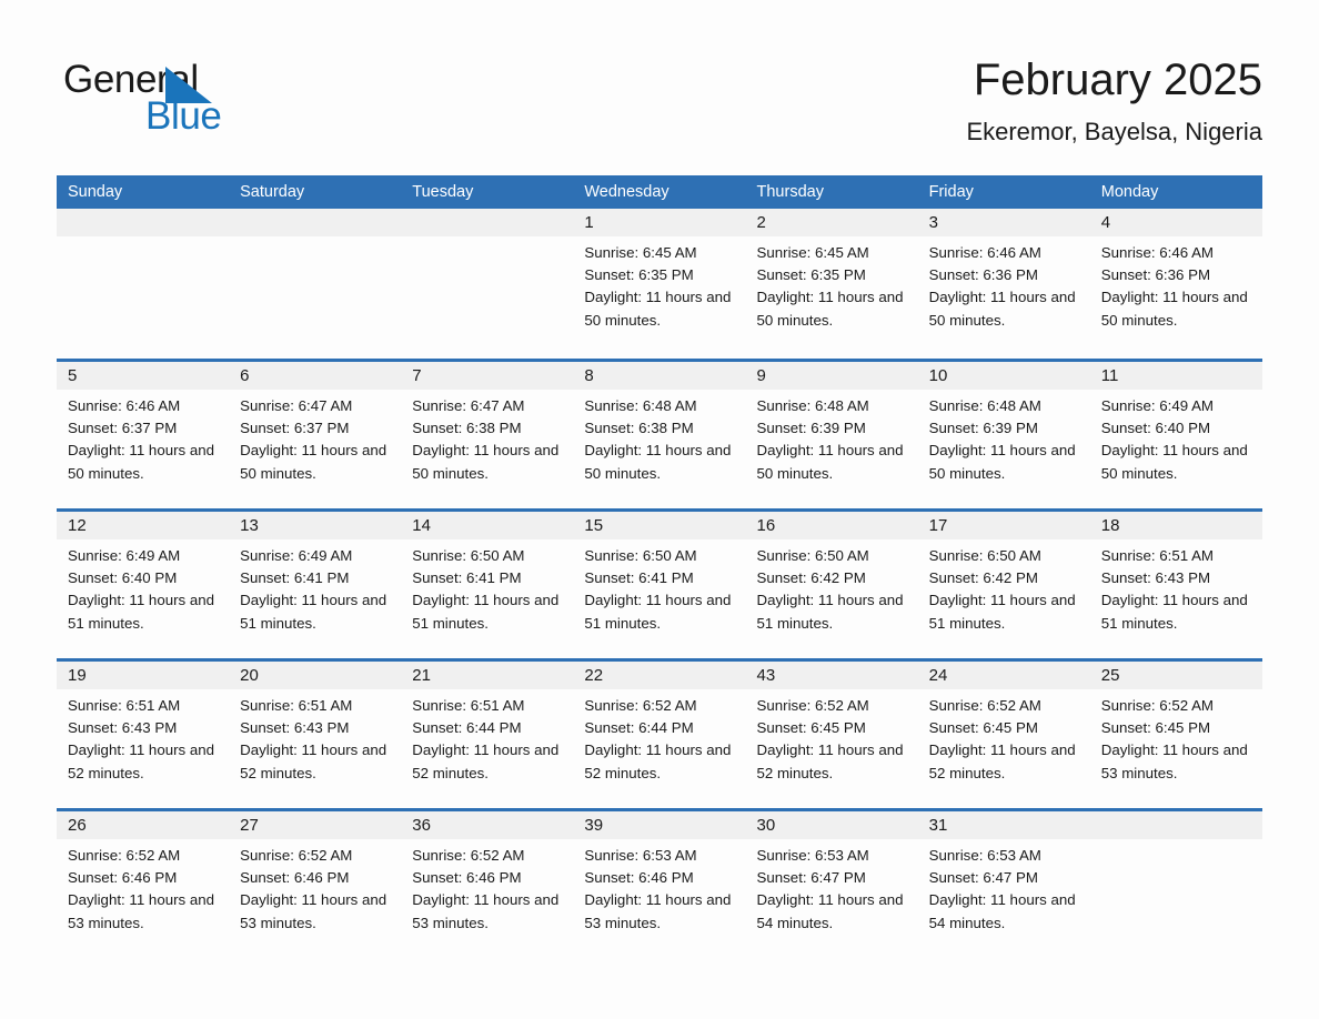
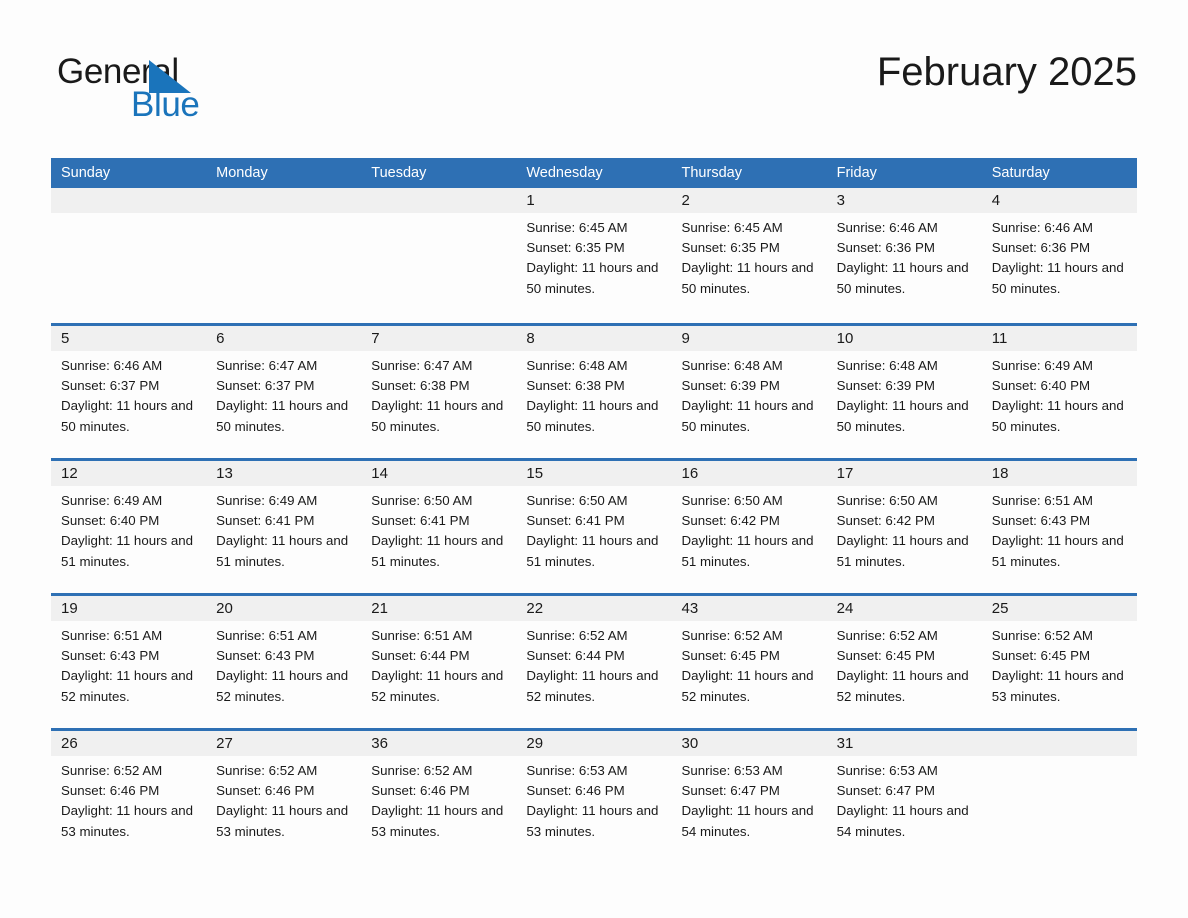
  General
  Blue
  February 2025
- Ekeremor, Bayelsa, Nigeria
  Sunday
- Saturday
+ Monday
  Tuesday
  Wednesday
  Thursday
  Friday
- Monday
+ Saturday
  1
  Sunrise: 6:45 AM
  Sunset: 6:35 PM
  Daylight: 11 hours and 50 minutes.
  2
  Sunrise: 6:45 AM
  Sunset: 6:35 PM
  Daylight: 11 hours and 50 minutes.
  3
  Sunrise: 6:46 AM
  Sunset: 6:36 PM
  Daylight: 11 hours and 50 minutes.
  4
  Sunrise: 6:46 AM
  Sunset: 6:36 PM
  Daylight: 11 hours and 50 minutes.
  5
  Sunrise: 6:46 AM
  Sunset: 6:37 PM
  Daylight: 11 hours and 50 minutes.
  6
  Sunrise: 6:47 AM
  Sunset: 6:37 PM
  Daylight: 11 hours and 50 minutes.
  7
  Sunrise: 6:47 AM
  Sunset: 6:38 PM
  Daylight: 11 hours and 50 minutes.
  8
  Sunrise: 6:48 AM
  Sunset: 6:38 PM
  Daylight: 11 hours and 50 minutes.
  9
  Sunrise: 6:48 AM
  Sunset: 6:39 PM
  Daylight: 11 hours and 50 minutes.
  10
  Sunrise: 6:48 AM
  Sunset: 6:39 PM
  Daylight: 11 hours and 50 minutes.
  11
  Sunrise: 6:49 AM
  Sunset: 6:40 PM
  Daylight: 11 hours and 50 minutes.
  12
  Sunrise: 6:49 AM
  Sunset: 6:40 PM
  Daylight: 11 hours and 51 minutes.
  13
  Sunrise: 6:49 AM
  Sunset: 6:41 PM
  Daylight: 11 hours and 51 minutes.
  14
  Sunrise: 6:50 AM
  Sunset: 6:41 PM
  Daylight: 11 hours and 51 minutes.
  15
  Sunrise: 6:50 AM
  Sunset: 6:41 PM
  Daylight: 11 hours and 51 minutes.
  16
  Sunrise: 6:50 AM
  Sunset: 6:42 PM
  Daylight: 11 hours and 51 minutes.
  17
  Sunrise: 6:50 AM
  Sunset: 6:42 PM
  Daylight: 11 hours and 51 minutes.
  18
  Sunrise: 6:51 AM
  Sunset: 6:43 PM
  Daylight: 11 hours and 51 minutes.
  19
  Sunrise: 6:51 AM
  Sunset: 6:43 PM
  Daylight: 11 hours and 52 minutes.
  20
  Sunrise: 6:51 AM
  Sunset: 6:43 PM
  Daylight: 11 hours and 52 minutes.
  21
  Sunrise: 6:51 AM
  Sunset: 6:44 PM
  Daylight: 11 hours and 52 minutes.
  22
  Sunrise: 6:52 AM
  Sunset: 6:44 PM
  Daylight: 11 hours and 52 minutes.
  43
  Sunrise: 6:52 AM
  Sunset: 6:45 PM
  Daylight: 11 hours and 52 minutes.
  24
  Sunrise: 6:52 AM
  Sunset: 6:45 PM
  Daylight: 11 hours and 52 minutes.
  25
  Sunrise: 6:52 AM
  Sunset: 6:45 PM
  Daylight: 11 hours and 53 minutes.
  26
  Sunrise: 6:52 AM
  Sunset: 6:46 PM
  Daylight: 11 hours and 53 minutes.
  27
  Sunrise: 6:52 AM
  Sunset: 6:46 PM
  Daylight: 11 hours and 53 minutes.
  36
  Sunrise: 6:52 AM
  Sunset: 6:46 PM
  Daylight: 11 hours and 53 minutes.
- 39
+ 29
  Sunrise: 6:53 AM
  Sunset: 6:46 PM
  Daylight: 11 hours and 53 minutes.
  30
  Sunrise: 6:53 AM
  Sunset: 6:47 PM
  Daylight: 11 hours and 54 minutes.
  31
  Sunrise: 6:53 AM
  Sunset: 6:47 PM
  Daylight: 11 hours and 54 minutes.
